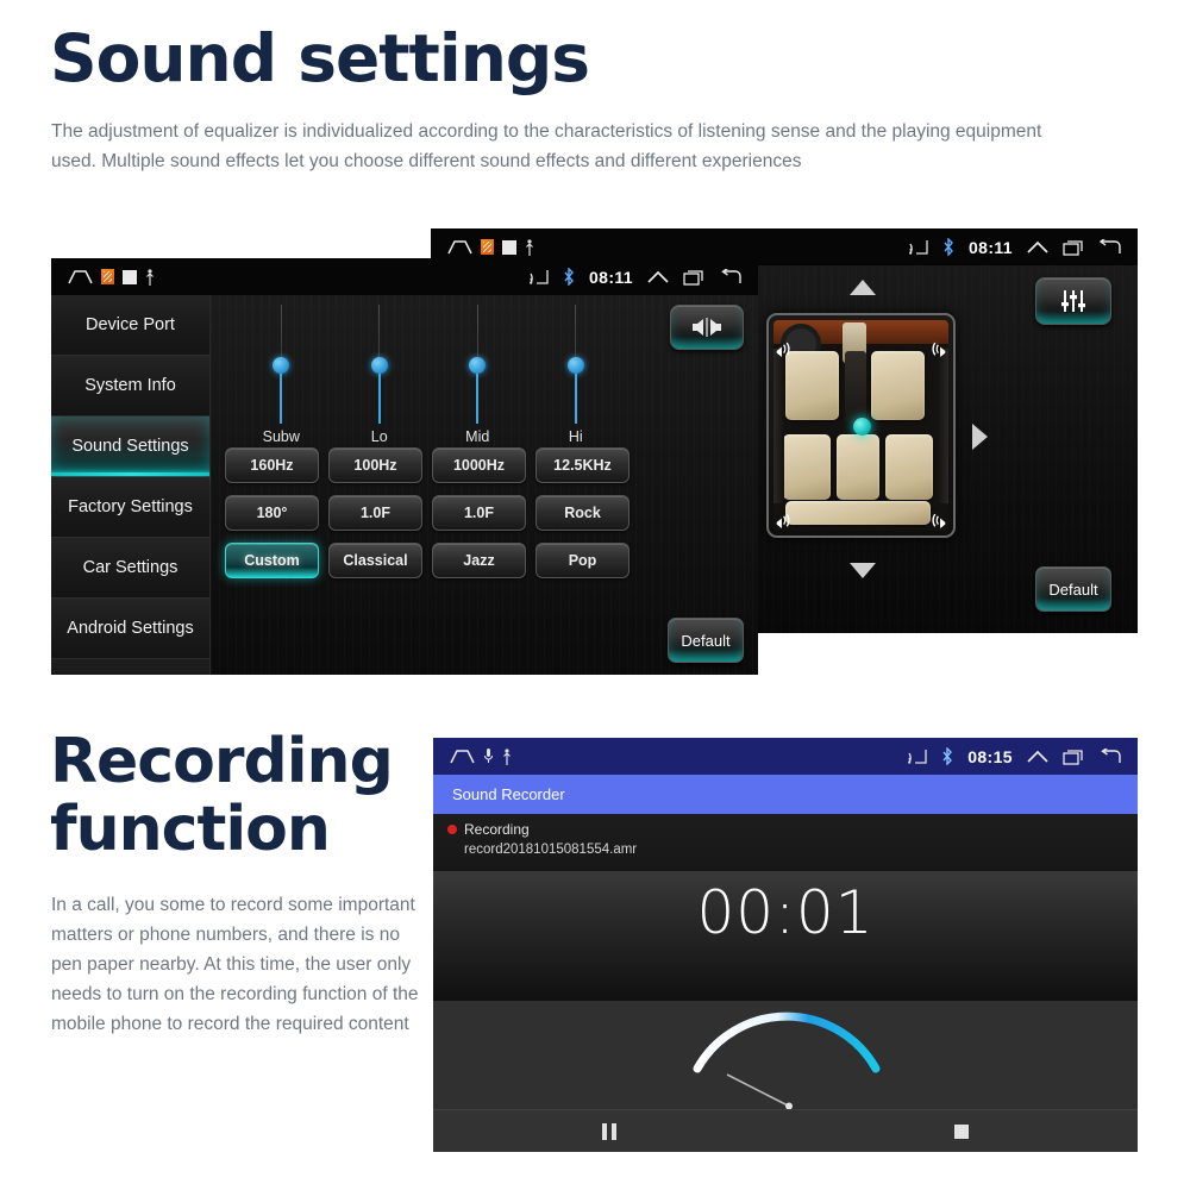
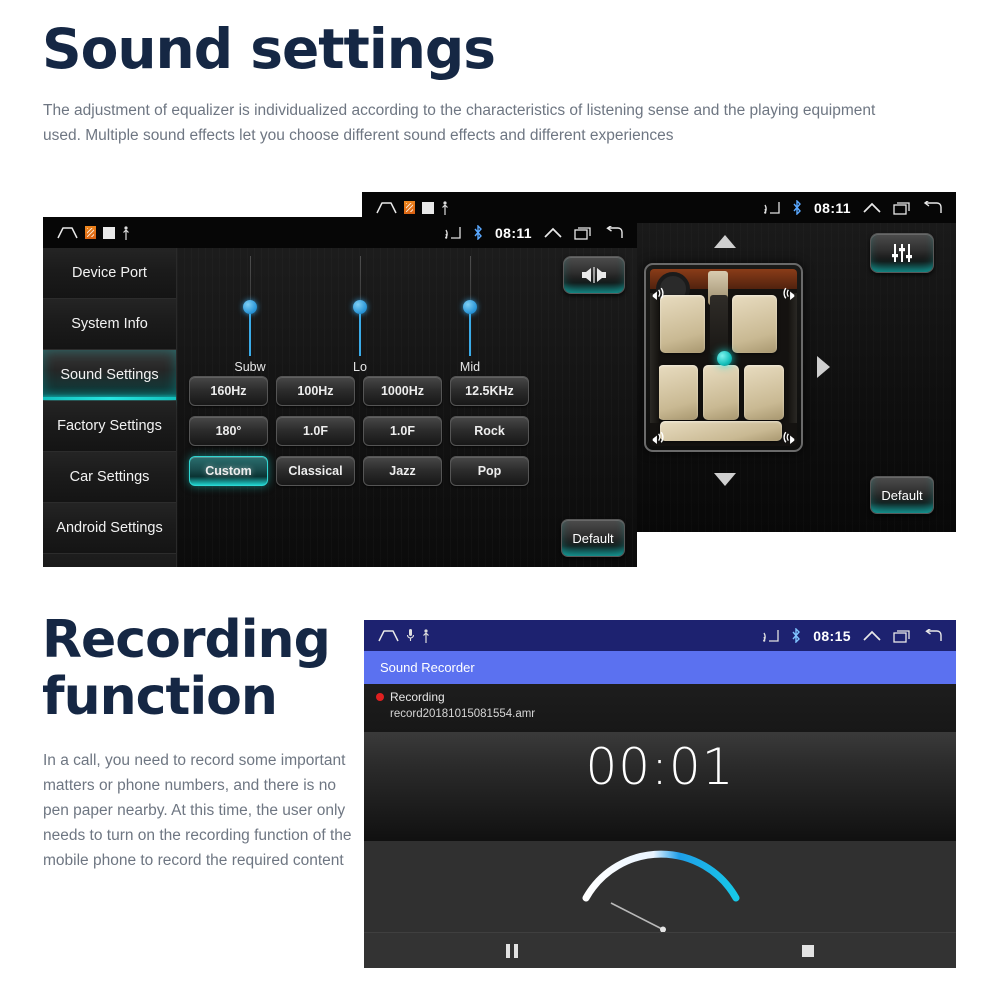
  Sound settings
  The adjustment of equalizer is individualized according to the characteristics of listening sense and the playing equipment used. Multiple sound effects let you choose different sound effects and different experiences
  08:11
  Default
  08:11
  Device Port
  System Info
  Sound Settings
  Factory Settings
  Car Settings
  Android Settings
  Subw
  Lo
  Mid
- Hi
  160Hz
  100Hz
  1000Hz
  12.5KHz
  180°
  1.0F
  1.0F
  Rock
  Custom
  Classical
  Jazz
  Pop
  Default
  Recording function
- In a call, you some to record some important matters or phone numbers, and there is no pen paper nearby. At this time, the user only needs to turn on the recording function of the mobile phone to record the required content
+ In a call, you need to record some important matters or phone numbers, and there is no pen paper nearby. At this time, the user only needs to turn on the recording function of the mobile phone to record the required content
  08:15
  Sound Recorder
  Recording
  record20181015081554.amr
  00:01
